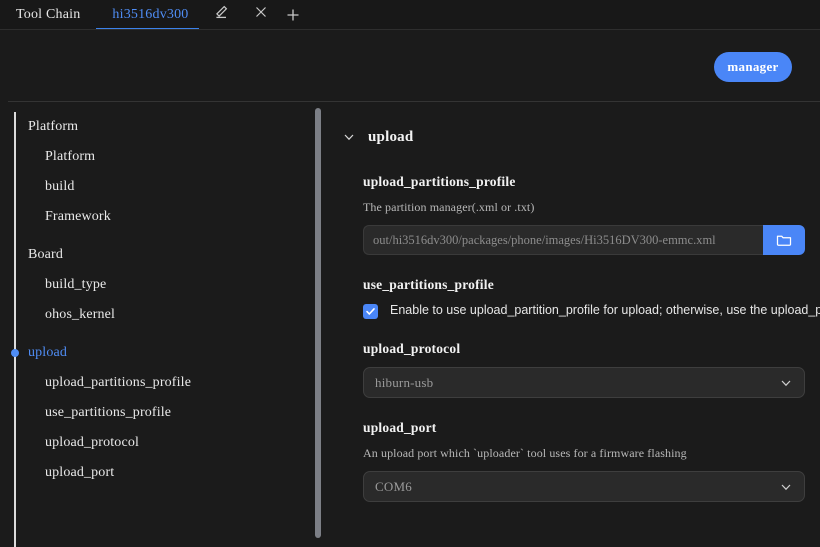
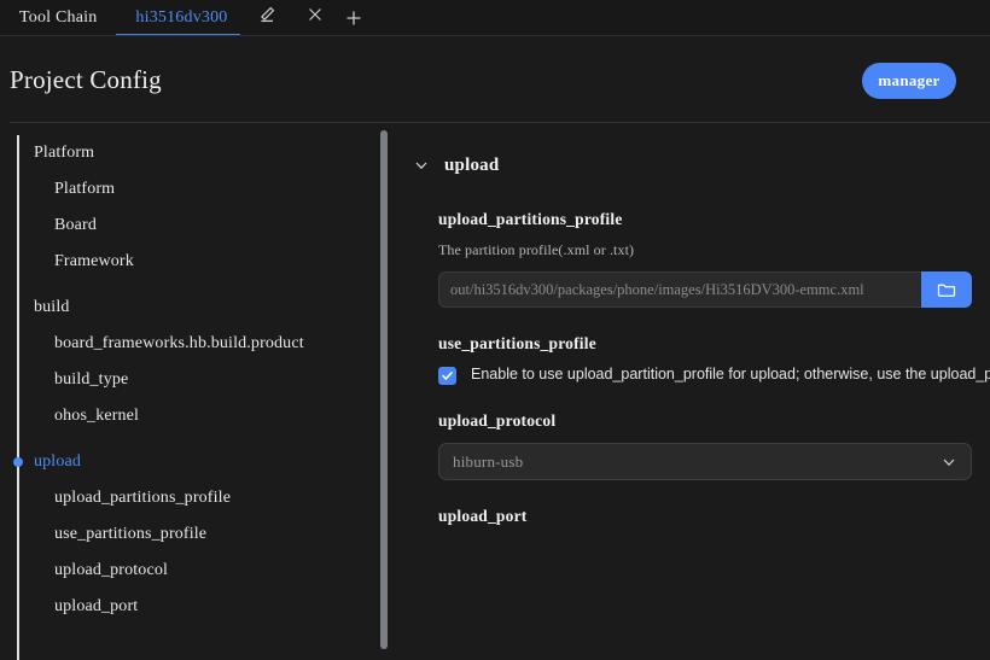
  Tool Chain
  hi3516dv300
+ Project Config
  manager
  Platform
  Platform
- build
+ Board
  Framework
- Board
+ build
+ board_frameworks.hb.build.product
  build_type
  ohos_kernel
  upload
  upload_partitions_profile
  use_partitions_profile
  upload_protocol
  upload_port
  upload
  upload_partitions_profile
- The partition manager(.xml or .txt)
+ The partition profile(.xml or .txt)
  out/hi3516dv300/packages/phone/images/Hi3516DV300-emmc.xml
  use_partitions_profile
  Enable to use upload_partition_profile for upload; otherwise, use the upload_p
  upload_protocol
  hiburn-usb
  upload_port
- An upload port which `uploader` tool uses for a firmware flashing
- COM6
